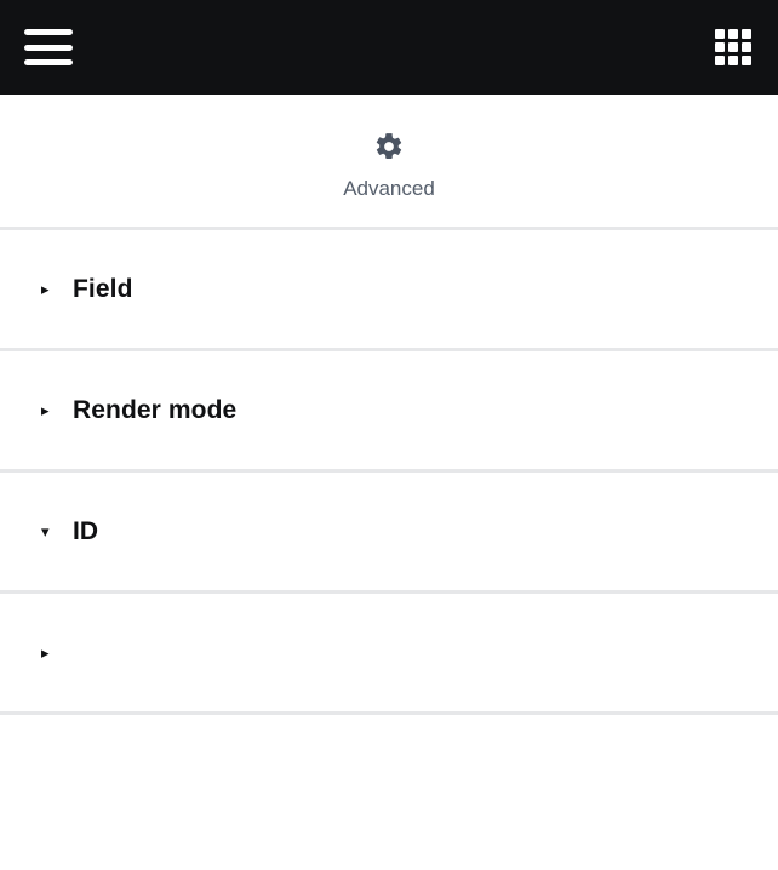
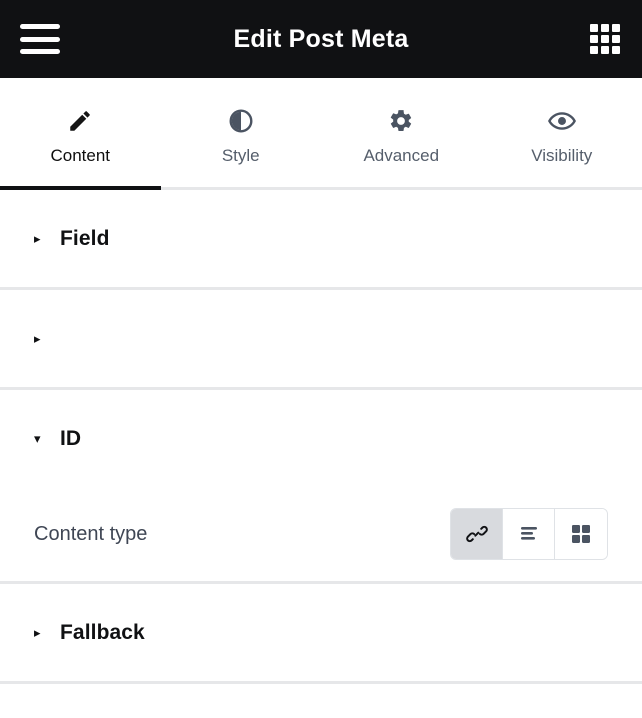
+ Edit Post Meta
+ Content
+ Style
  Advanced
+ Visibility
  ▸
  Field
  ▸
- Render mode
  ▾
  ID
+ Content type
  ▸
+ Fallback
